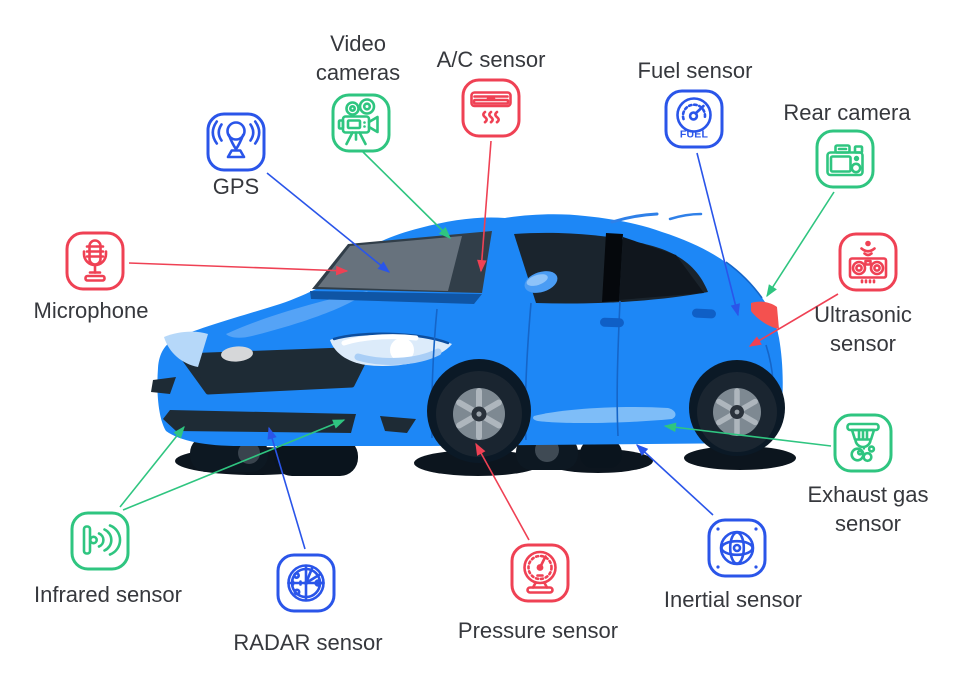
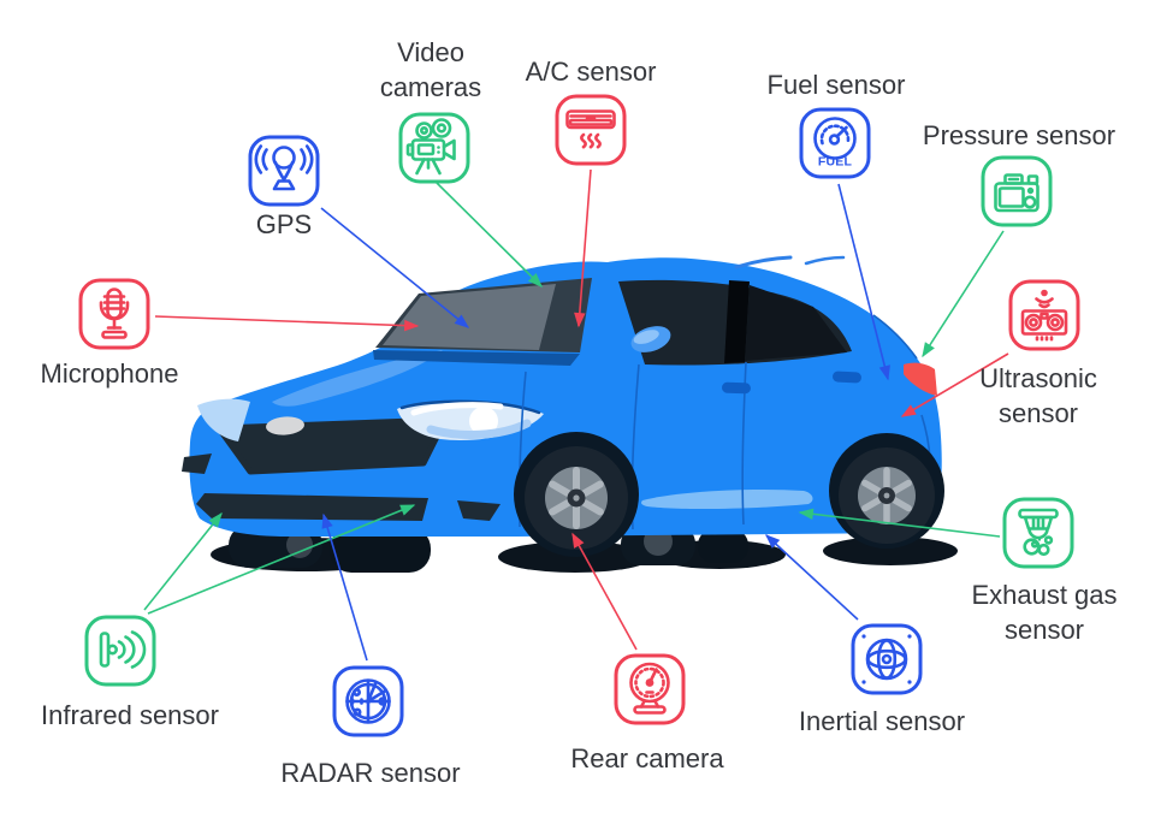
  Video cameras
  A/C sensor
  Fuel sensor
  FUEL
- Rear camera
+ Pressure sensor
  GPS
  Microphone
  Ultrasonic sensor
  Exhaust gas sensor
  Infrared sensor
  RADAR sensor
- Pressure sensor
+ Rear camera
  Inertial sensor
